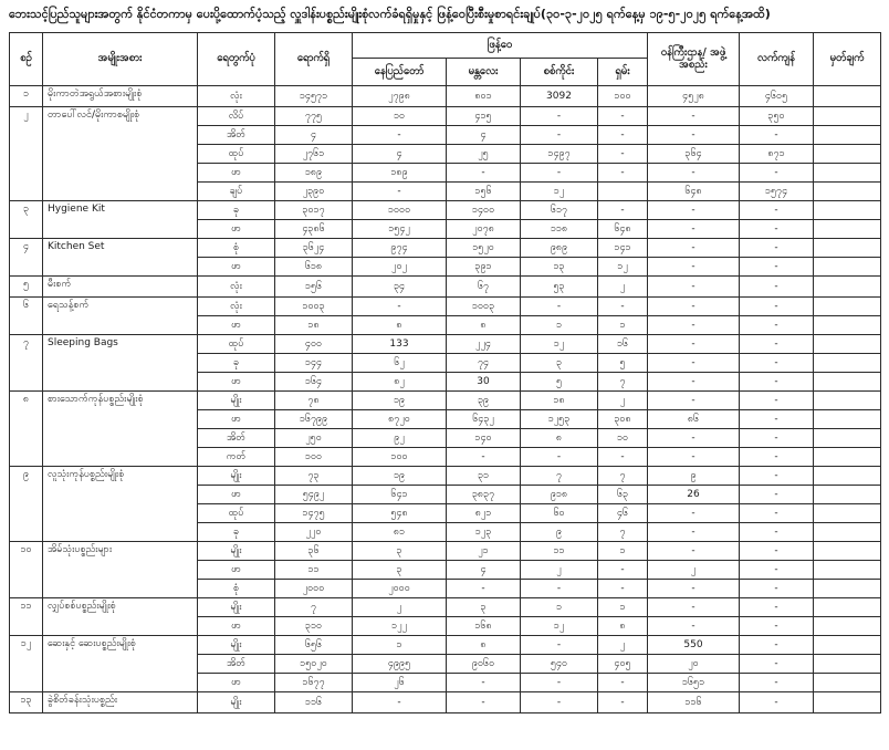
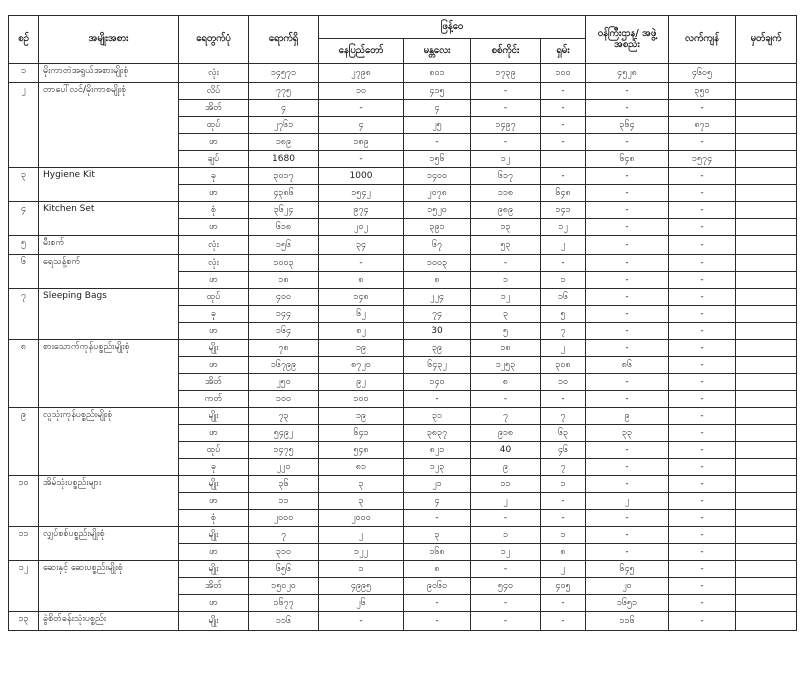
- ဘေးသင့်ပြည်သူများအတွက် နိုင်ငံတကာမှ ပေးပို့ထောက်ပံ့သည့် လှူဒါန်းပစ္စည်းမျိုးစုံလက်ခံရရှိမှုနှင့် ဖြန့်ဝေပြီးစီးမှုစာရင်းချုပ်(၃၀-၃-၂၀၂၅ ရက်နေ့မှ ၁၉-၅-၂၀၂၅ ရက်နေ့အထိ)
  စဉ်	အမျိုးအစား	ရေတွက်ပုံ	ရောက်ရှိ	ဖြန့်ဝေ	ဝန်ကြီးဌာန/ အဖွဲ့အစည်း	လက်ကျန်	မှတ်ချက်
  နေပြည်တော်	မန္တလေး	စစ်ကိုင်း	ရှမ်း
- ၁	မိုးကာတဲအရွယ်အစားမျိုးစုံ	လုံး	၁၄၅၇၁	၂၇၉၈	၈၀၁	3092	၁၀၀	၄၅၂၈	၄၆၀၅
+ ၁	မိုးကာတဲအရွယ်အစားမျိုးစုံ	လုံး	၁၄၅၇၁	၂၇၉၈	၈၀၁	၁၇၃၉	၁၀၀	၄၅၂၈	၄၆၀၅
  ၂	တာပေါ်လင်/မိုးကာစမျိုးစုံ	လိပ်	၇၇၅	၁၀	၄၁၅	-	-	-	၃၅၀
  အိတ်	၄	-	၄	-	-	-	-
  ထုပ်	၂၇၆၁	၄	၂၅	၁၄၉၇	-	၃၆၄	၈၇၁
  ဖာ	၁၈၉	၁၈၉	-	-	-	-	-
- ချပ်	၂၃၉၀	-	၁၅၆	၁၂		၆၄၈	၁၅၇၄
+ ချပ်	1680	-	၁၅၆	၁၂		၆၄၈	၁၅၇၄
- ၃	Hygiene Kit	ခု	၃၀၁၇	၁၀၀၀	၁၄၀၀	၆၁၇	-	-	-
+ ၃	Hygiene Kit	ခု	၃၀၁၇	1000	၁၄၀၀	၆၁၇	-	-	-
  ဖာ	၄၃၈၆	၁၅၄၂	၂၀၇၈	၁၁၈	၆၄၈	-	-
  ၄	Kitchen Set	စုံ	၃၆၂၄	၉၇၄	၁၅၂၀	၉၈၉	၁၄၁	-	-
  ဖာ	၆၁၈	၂၀၂	၃၉၁	၁၃	၁၂	-	-
  ၅	မီးစက်	လုံး	၁၅၆	၃၄	၆၇	၅၃	၂	-	-
  ၆	ရေသန့်စက်	လုံး	၁၀၀၃	-	၁၀၀၃	-	-	-	-
  ဖာ	၁၈	၈	၈	၁	၁	-	-
- ၇	Sleeping Bags	ထုပ်	၄၀၀	133	၂၂၄	၁၂	၁၆	-	-
+ ၇	Sleeping Bags	ထုပ်	၄၀၀	၁၄၈	၂၂၄	၁၂	၁၆	-	-
  ခု	၁၄၄	၆၂	၇၄	၃	၅	-	-
  ဖာ	၁၆၄	၈၂	30	၅	၇	-	-
  ၈	စားသောက်ကုန်ပစ္စည်းမျိုးစုံ	မျိုး	၇၈	၁၉	၃၉	၁၈	၂	-	-
  ဖာ	၁၆၇၉၉	၈၇၂၀	၆၄၃၂	၁၂၅၃	၃၀၈	၈၆	-
  အိတ်	၂၅၀	၉၂	၁၄၀	၈	၁၀	-	-
  ကတ်	၁၀၀	၁၀၀	-	-	-	-	-
  ၉	လူသုံးကုန်ပစ္စည်းမျိုးစုံ	မျိုး	၇၃	၁၉	၃၁	၇	၇	၉	-
- ဖာ	၅၄၉၂	၆၄၁	၃၈၃၇	၉၁၈	၆၃	26	-
+ ဖာ	၅၄၉၂	၆၄၁	၃၈၃၇	၉၁၈	၆၃	၃၃	-
- ထုပ်	၁၄၇၅	၅၄၈	၈၂၁	၆၀	၄၆	-	-
+ ထုပ်	၁၄၇၅	၅၄၈	၈၂၁	40	၄၆	-	-
  ခု	၂၂၀	၈၁	၁၂၃	၉	၇	-	-
  ၁၀	အိမ်သုံးပစ္စည်းများ	မျိုး	၃၆	၃	၂၁	၁၁	၁	-	-
  ဖာ	၁၁	၃	၄	၂	-	၂	-
  စုံ	၂၀၀၀	၂၀၀၀	-	-	-	-	-
  ၁၁	လျှပ်စစ်ပစ္စည်းမျိုးစုံ	မျိုး	၇	၂	၃	၁	၁	-	-
  ဖာ	၃၁၀	၁၂၂	၁၆၈	၁၂	၈	-	-
- ၁၂	ဆေးနှင့် ဆေးပစ္စည်းမျိုးစုံ	မျိုး	၆၅၆	၁	၈	-	၂	550	-
+ ၁၂	ဆေးနှင့် ဆေးပစ္စည်းမျိုးစုံ	မျိုး	၆၅၆	၁	၈	-	၂	၆၄၅	-
  အိတ်	၁၅၀၂၀	၄၉၉၅	၉၀၆၀	၅၄၀	၄၀၅	၂၀	-
  ဖာ	၁၆၇၇	၂၆	-	-	-	၁၆၅၁	-
  ၁၃	ခွဲစိတ်ခန်းသုံးပစ္စည်း	မျိုး	၁၁၆	-	-	-	-	၁၁၆	-
